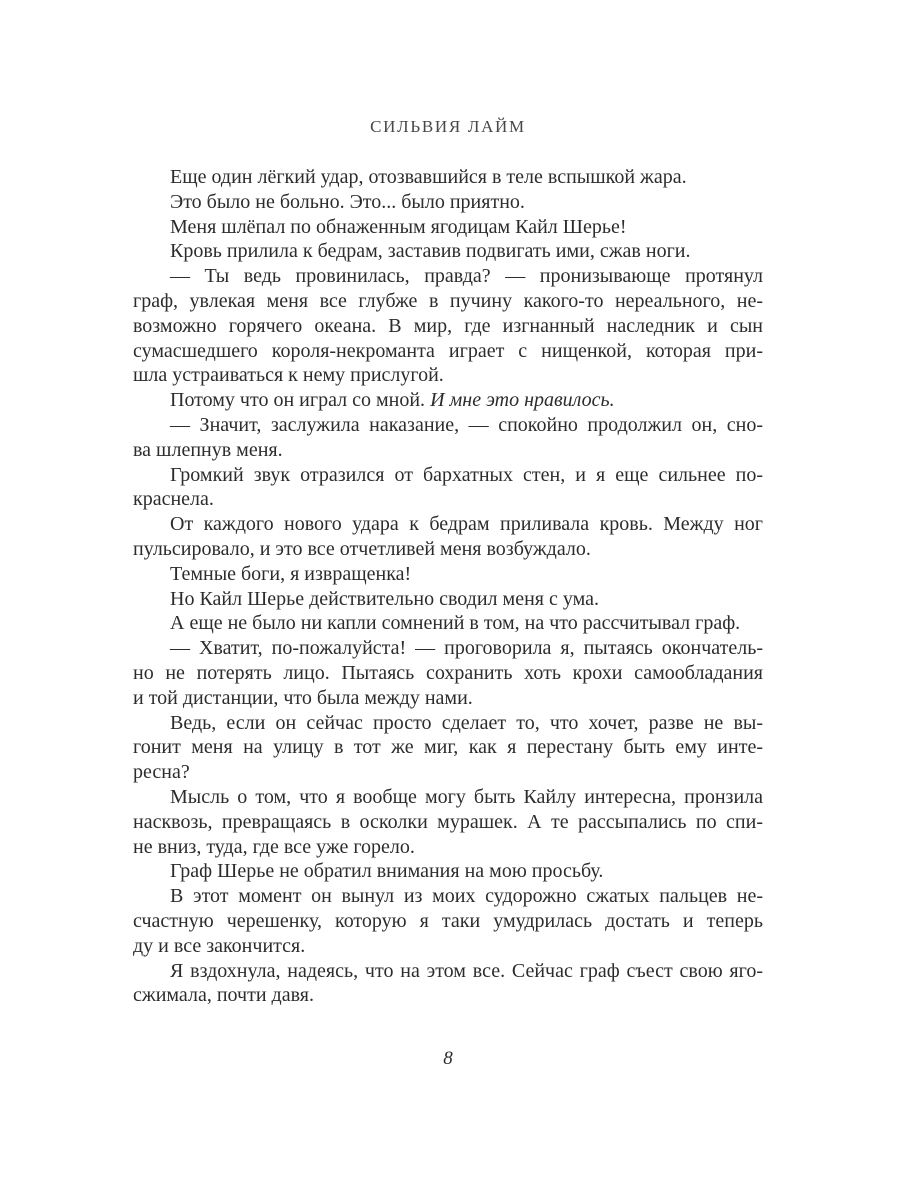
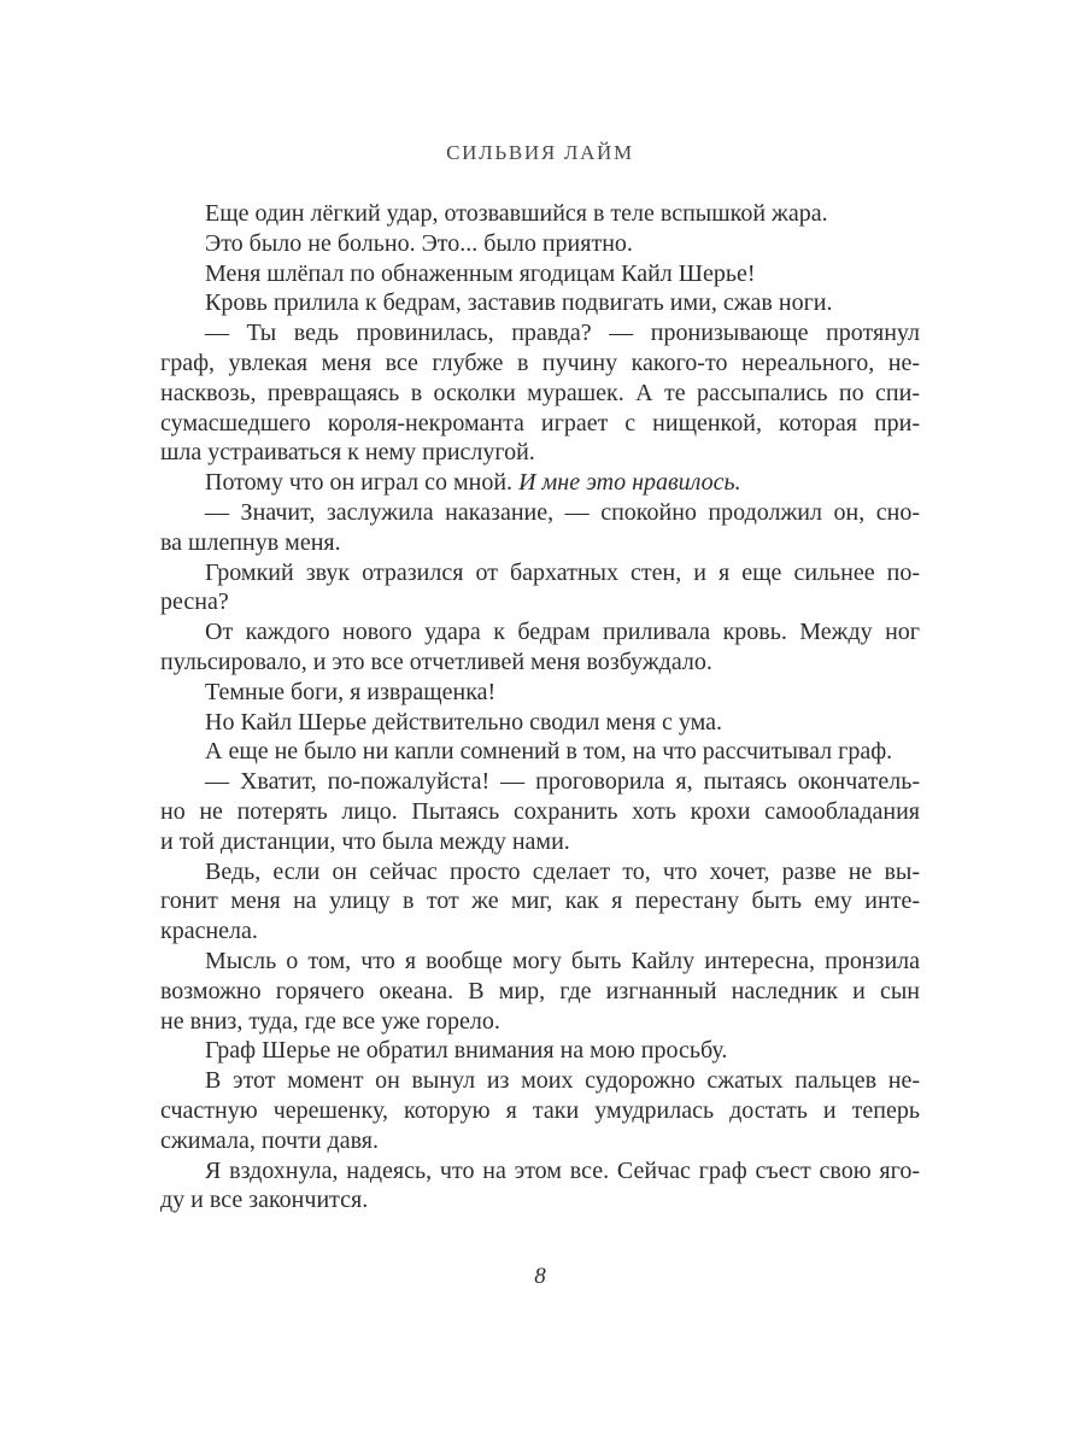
  СИЛЬВИЯ ЛАЙМ
  Еще один лёгкий удар, отозвавшийся в теле вспышкой жара.
  Это было не больно. Это... было приятно.
  Меня шлёпал по обнаженным ягодицам Кайл Шерье!
  Кровь прилила к бедрам, заставив подвигать ими, сжав ноги.
  — Ты ведь провинилась, правда? — пронизывающе протянул
  граф, увлекая меня все глубже в пучину какого-то нереального, не-
- возможно горячего океана. В мир, где изгнанный наследник и сын
+ насквозь, превращаясь в осколки мурашек. А те рассыпались по спи-
  сумасшедшего короля-некроманта играет с нищенкой, которая при-
  шла устраиваться к нему прислугой.
  Потому что он играл со мной. И мне это нравилось.
  — Значит, заслужила наказание, — спокойно продолжил он, сно-
  ва шлепнув меня.
  Громкий звук отразился от бархатных стен, и я еще сильнее по-
- краснела.
+ ресна?
  От каждого нового удара к бедрам приливала кровь. Между ног
  пульсировало, и это все отчетливей меня возбуждало.
  Темные боги, я извращенка!
  Но Кайл Шерье действительно сводил меня с ума.
  А еще не было ни капли сомнений в том, на что рассчитывал граф.
  — Хватит, по-пожалуйста! — проговорила я, пытаясь окончатель-
  но не потерять лицо. Пытаясь сохранить хоть крохи самообладания
  и той дистанции, что была между нами.
  Ведь, если он сейчас просто сделает то, что хочет, разве не вы-
  гонит меня на улицу в тот же миг, как я перестану быть ему инте-
- ресна?
+ краснела.
  Мысль о том, что я вообще могу быть Кайлу интересна, пронзила
- насквозь, превращаясь в осколки мурашек. А те рассыпались по спи-
+ возможно горячего океана. В мир, где изгнанный наследник и сын
  не вниз, туда, где все уже горело.
  Граф Шерье не обратил внимания на мою просьбу.
  В этот момент он вынул из моих судорожно сжатых пальцев не-
  счастную черешенку, которую я таки умудрилась достать и теперь
- ду и все закончится.
+ сжимала, почти давя.
  Я вздохнула, надеясь, что на этом все. Сейчас граф съест свою яго-
- сжимала, почти давя.
+ ду и все закончится.
  8
